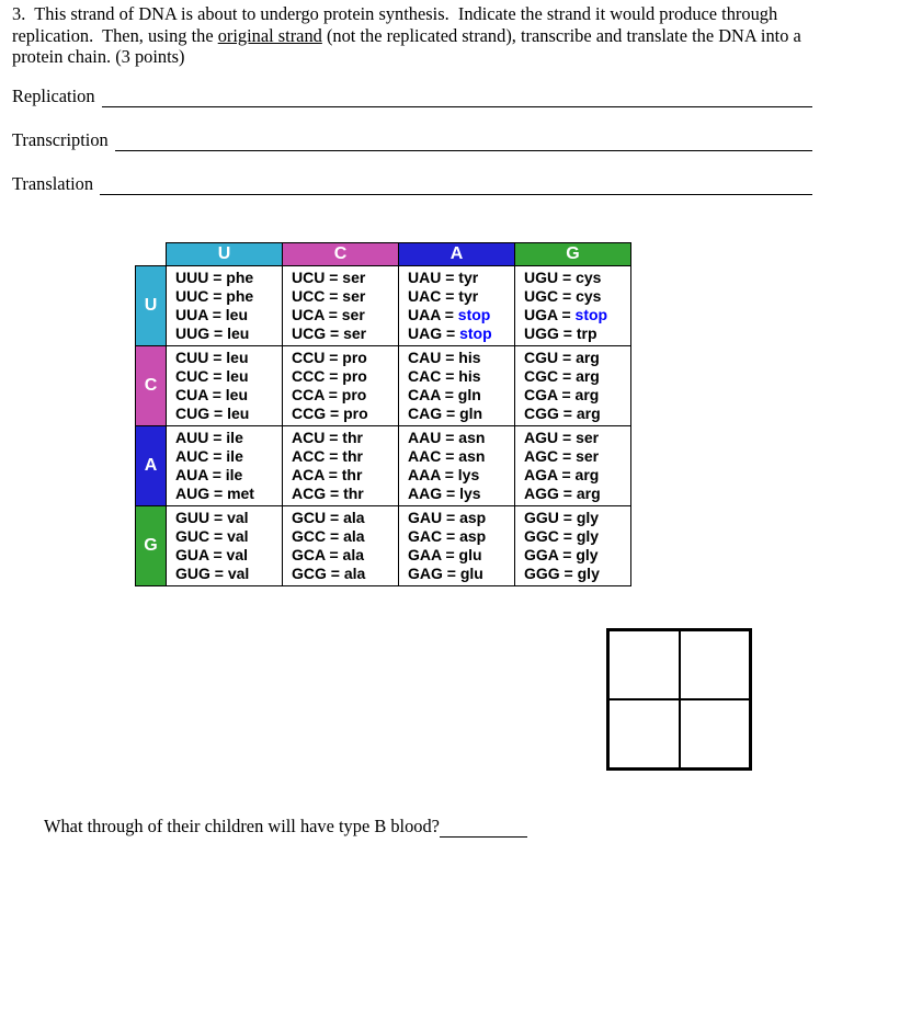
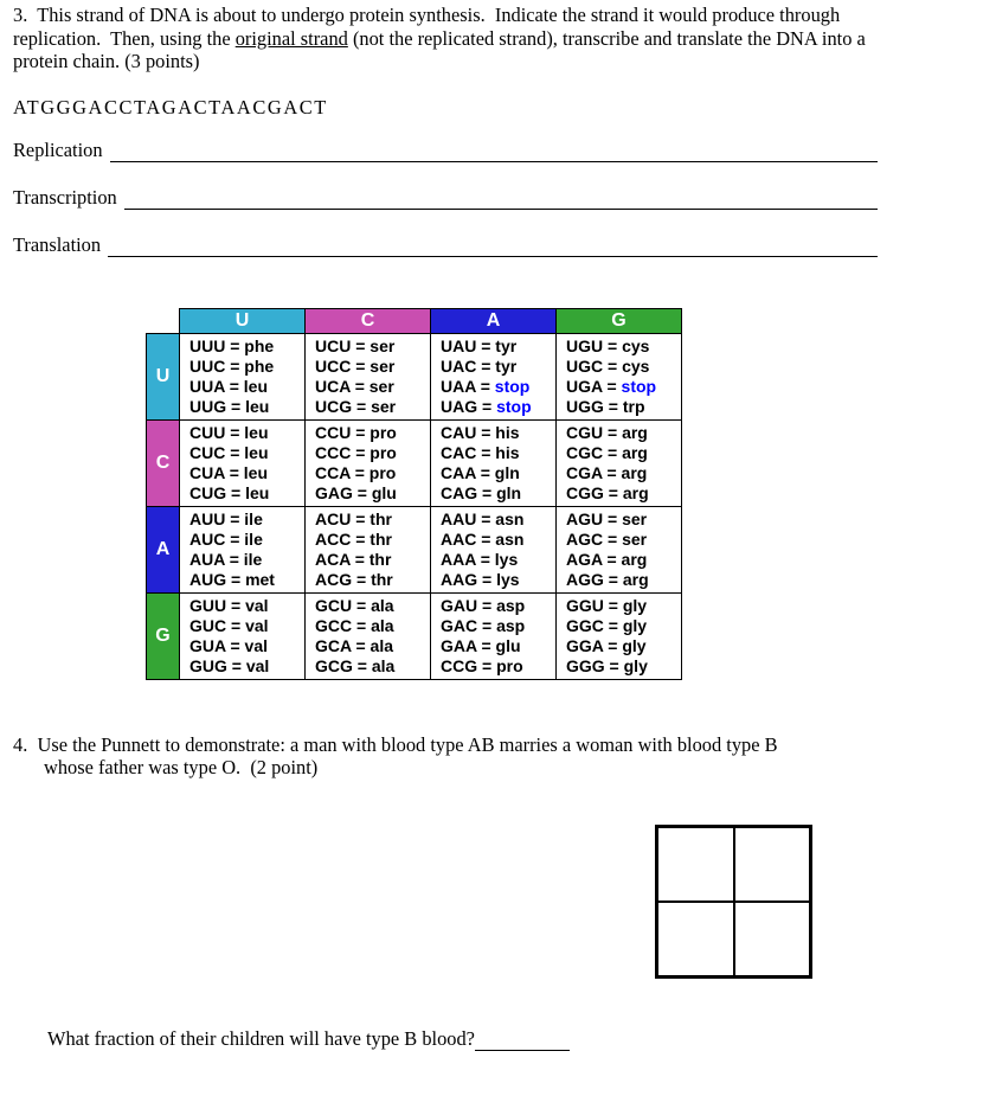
  3. This strand of DNA is about to undergo protein synthesis. Indicate the strand it would produce through replication. Then, using the original strand (not the replicated strand), transcribe and translate the DNA into a protein chain. (3 points)
+ ATGGGACCTAGACTAACGACT
  Replication
  Transcription
  Translation
  	U	C	A	G
  U	UUU = pheUUC = pheUUA = leuUUG = leu	UCU = serUCC = serUCA = serUCG = ser	UAU = tyrUAC = tyrUAA = stopUAG = stop	UGU = cysUGC = cysUGA = stopUGG = trp
- C	CUU = leuCUC = leuCUA = leuCUG = leu	CCU = proCCC = proCCA = proCCG = pro	CAU = hisCAC = hisCAA = glnCAG = gln	CGU = argCGC = argCGA = argCGG = arg
+ C	CUU = leuCUC = leuCUA = leuCUG = leu	CCU = proCCC = proCCA = proGAG = glu	CAU = hisCAC = hisCAA = glnCAG = gln	CGU = argCGC = argCGA = argCGG = arg
  A	AUU = ileAUC = ileAUA = ileAUG = met	ACU = thrACC = thrACA = thrACG = thr	AAU = asnAAC = asnAAA = lysAAG = lys	AGU = serAGC = serAGA = argAGG = arg
- G	GUU = valGUC = valGUA = valGUG = val	GCU = alaGCC = alaGCA = alaGCG = ala	GAU = aspGAC = aspGAA = gluGAG = glu	GGU = glyGGC = glyGGA = glyGGG = gly
+ G	GUU = valGUC = valGUA = valGUG = val	GCU = alaGCC = alaGCA = alaGCG = ala	GAU = aspGAC = aspGAA = gluCCG = pro	GGU = glyGGC = glyGGA = glyGGG = gly
+ 4. Use the Punnett to demonstrate: a man with blood type AB marries a woman with blood type B
+ whose father was type O. (2 point)
- What through of their children will have type B blood?
+ What fraction of their children will have type B blood?
